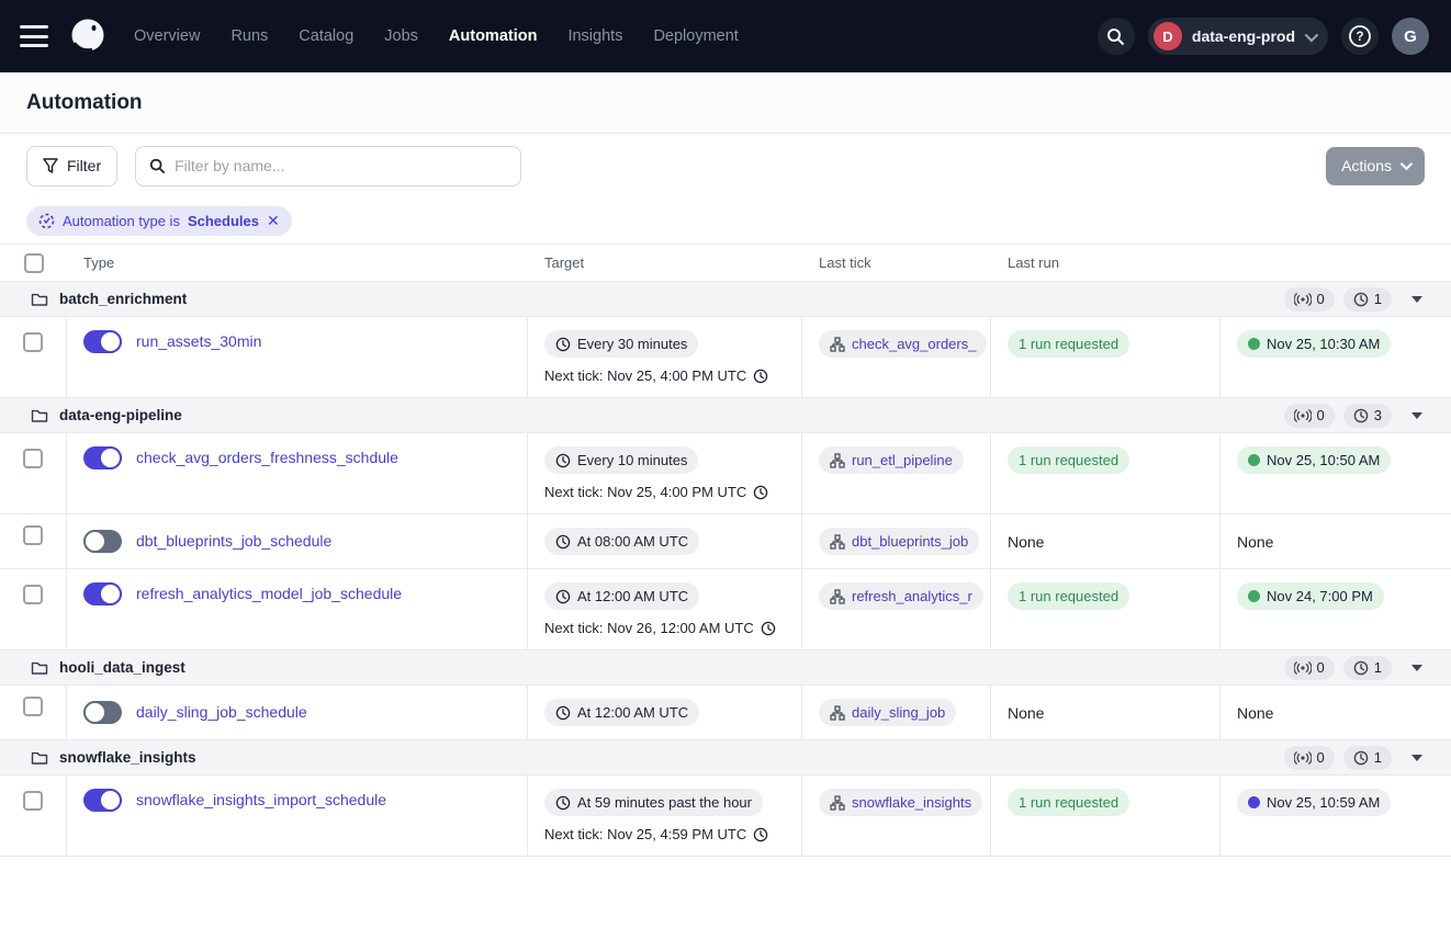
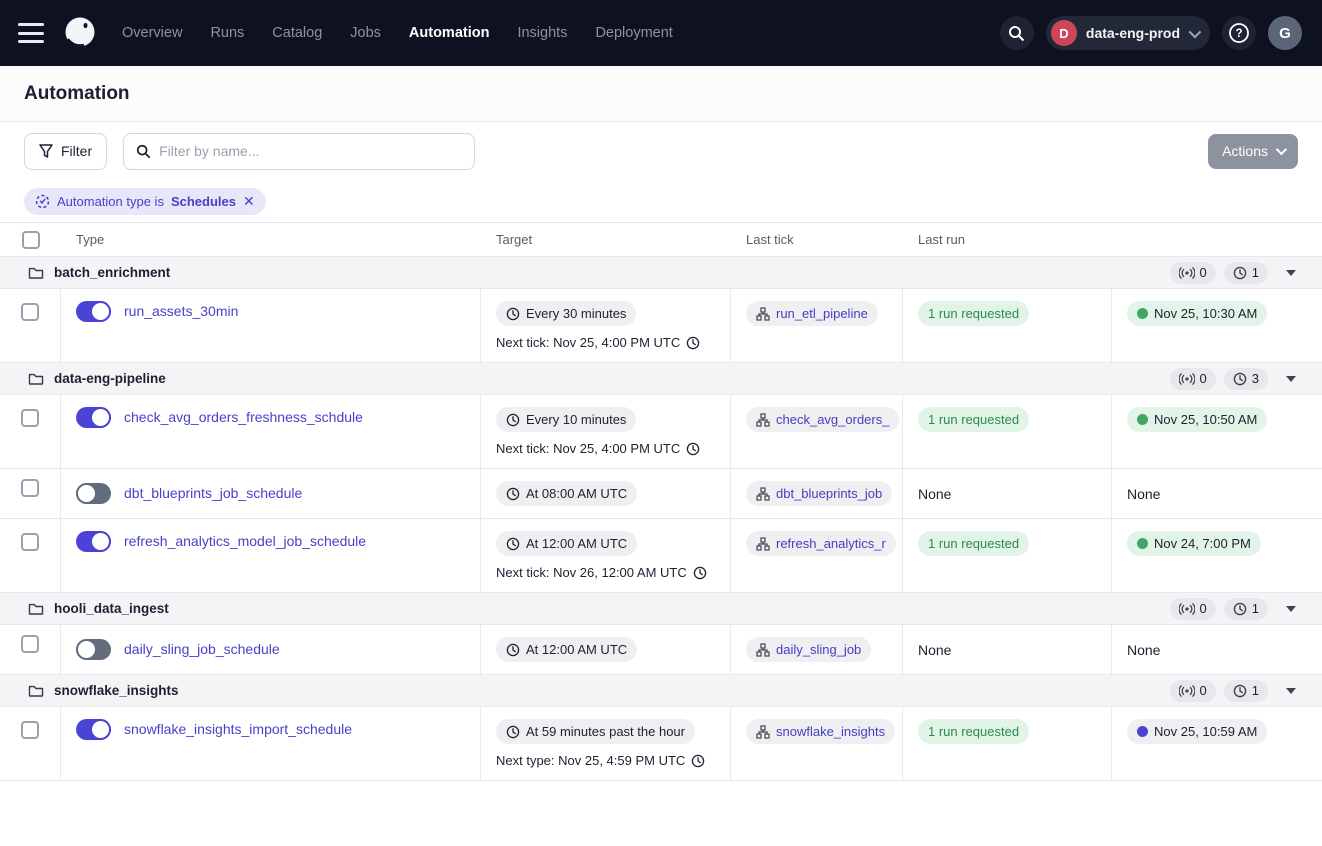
  Overview
  Runs
  Catalog
  Jobs
  Automation
  Insights
  Deployment
  D
  data-eng-prod
  ?
  G
  Automation
  Filter
  Filter by name...
  Actions
  Automation type is
  Schedules
  ✕
  Type
  Target
  Last tick
  Last run
  batch_enrichment
  0
  1
  run_assets_30min
  Every 30 minutes
  Next tick: Nov 25, 4:00 PM UTC
- check_avg_orders_
+ run_etl_pipeline
  1 run requested
  Nov 25, 10:30 AM
  data-eng-pipeline
  0
  3
  check_avg_orders_freshness_schdule
  Every 10 minutes
  Next tick: Nov 25, 4:00 PM UTC
- run_etl_pipeline
+ check_avg_orders_
  1 run requested
  Nov 25, 10:50 AM
  dbt_blueprints_job_schedule
  At 08:00 AM UTC
  dbt_blueprints_job
  None
  None
  refresh_analytics_model_job_schedule
  At 12:00 AM UTC
  Next tick: Nov 26, 12:00 AM UTC
  refresh_analytics_r
  1 run requested
  Nov 24, 7:00 PM
  hooli_data_ingest
  0
  1
  daily_sling_job_schedule
  At 12:00 AM UTC
  daily_sling_job
  None
  None
  snowflake_insights
  0
  1
  snowflake_insights_import_schedule
  At 59 minutes past the hour
- Next tick: Nov 25, 4:59 PM UTC
+ Next type: Nov 25, 4:59 PM UTC
  snowflake_insights
  1 run requested
  Nov 25, 10:59 AM
